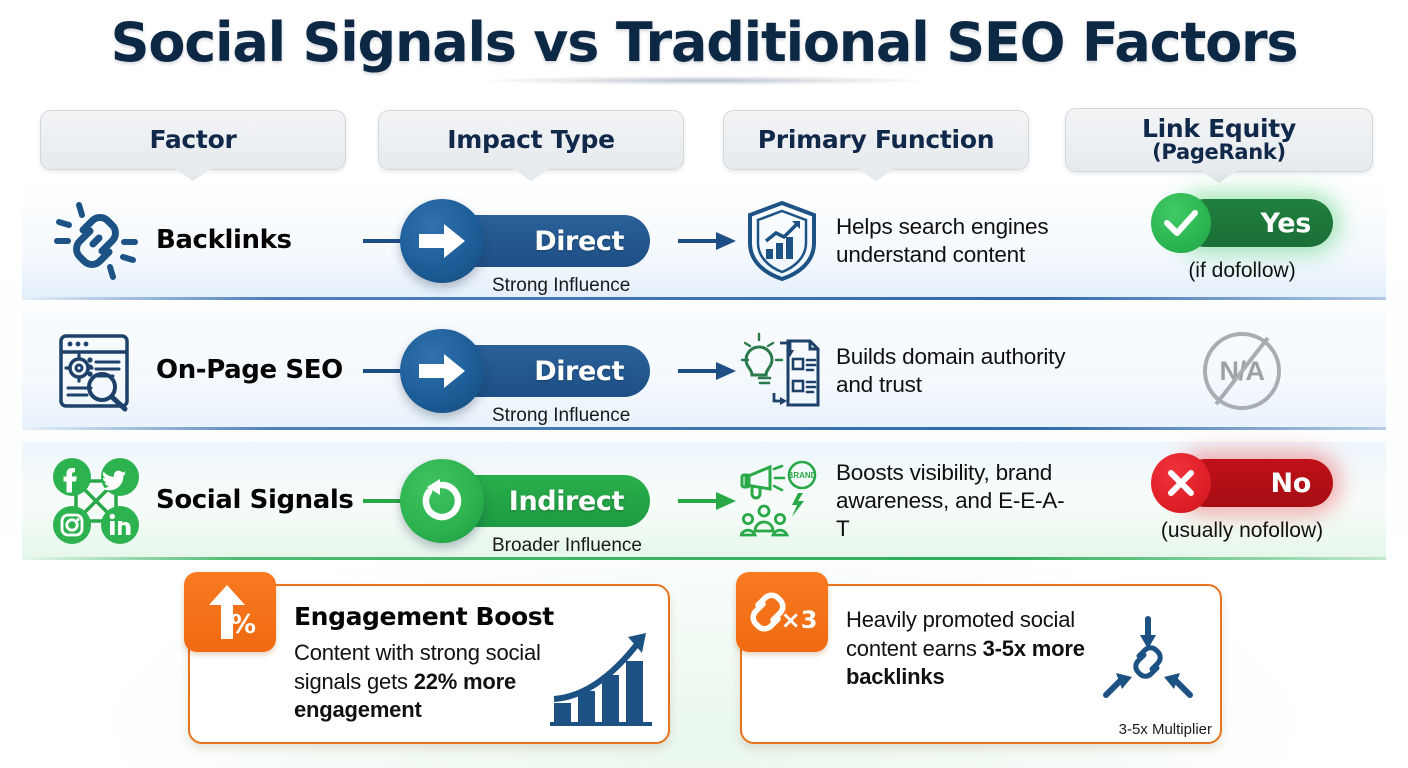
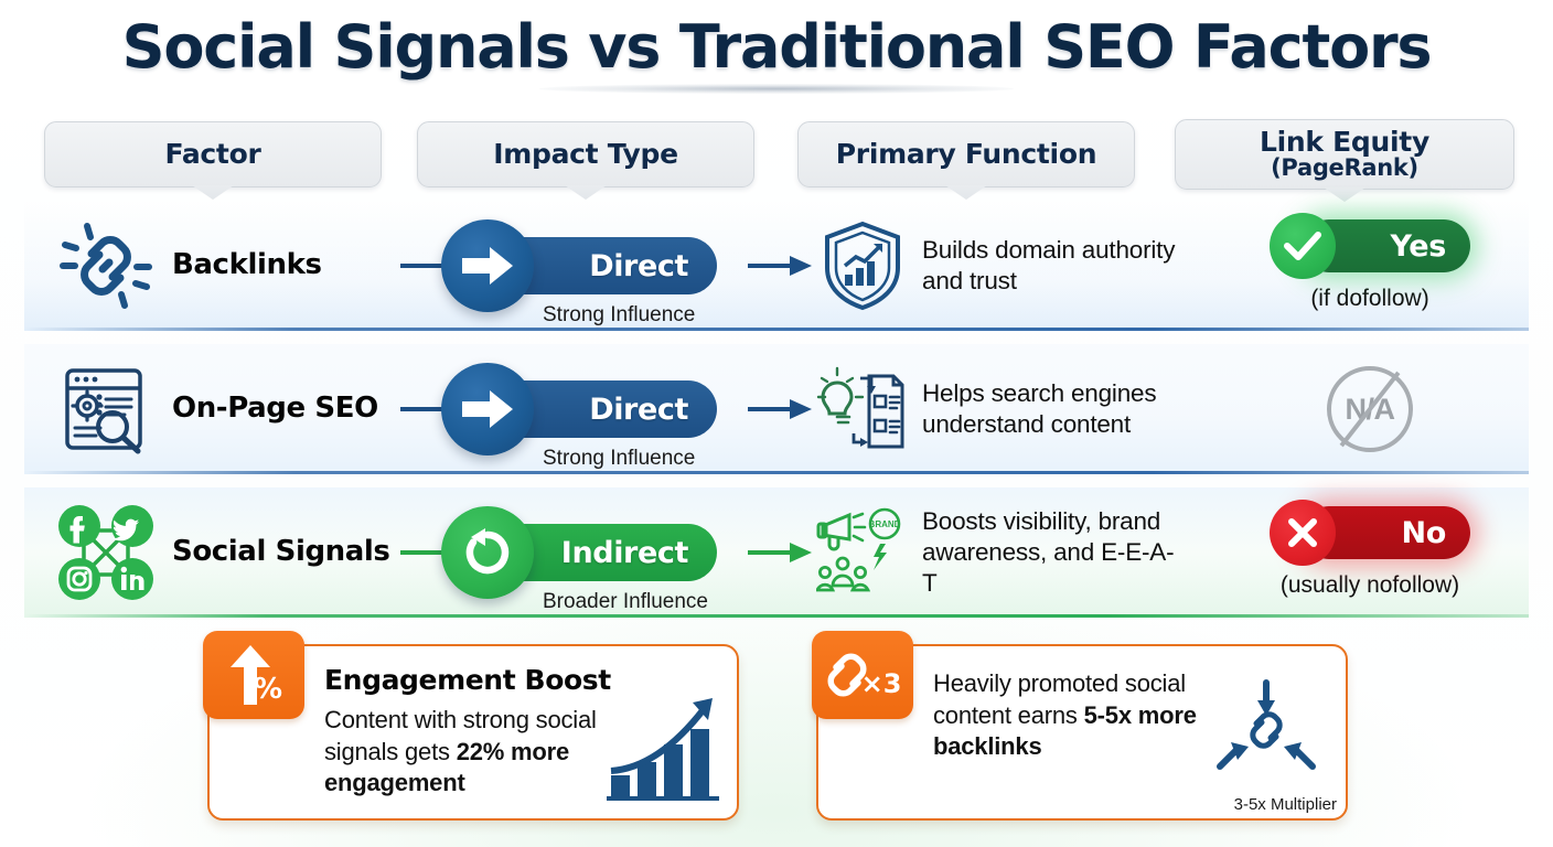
  Social Signals vs Traditional SEO Factors
  Factor
  Impact Type
  Primary Function
  Link Equity
  (PageRank)
  Backlinks
  Direct
  Strong Influence
- Helps search engines understand content
+ Builds domain authority and trust
  Yes
  (if dofollow)
  On-Page SEO
  Direct
  Strong Influence
- Builds domain authority and trust
+ Helps search engines understand content
  Social Signals
  Indirect
  Broader Influence
  BRAND
  Boosts visibility, brand awareness, and E-E-A-T
  No
  (usually nofollow)
  %
  Engagement Boost
  Content with strong social signals gets 22% more engagement
  ×3
- Heavily promoted social content earns 3-5x more backlinks
+ Heavily promoted social content earns 5-5x more backlinks
  3-5x Multiplier
